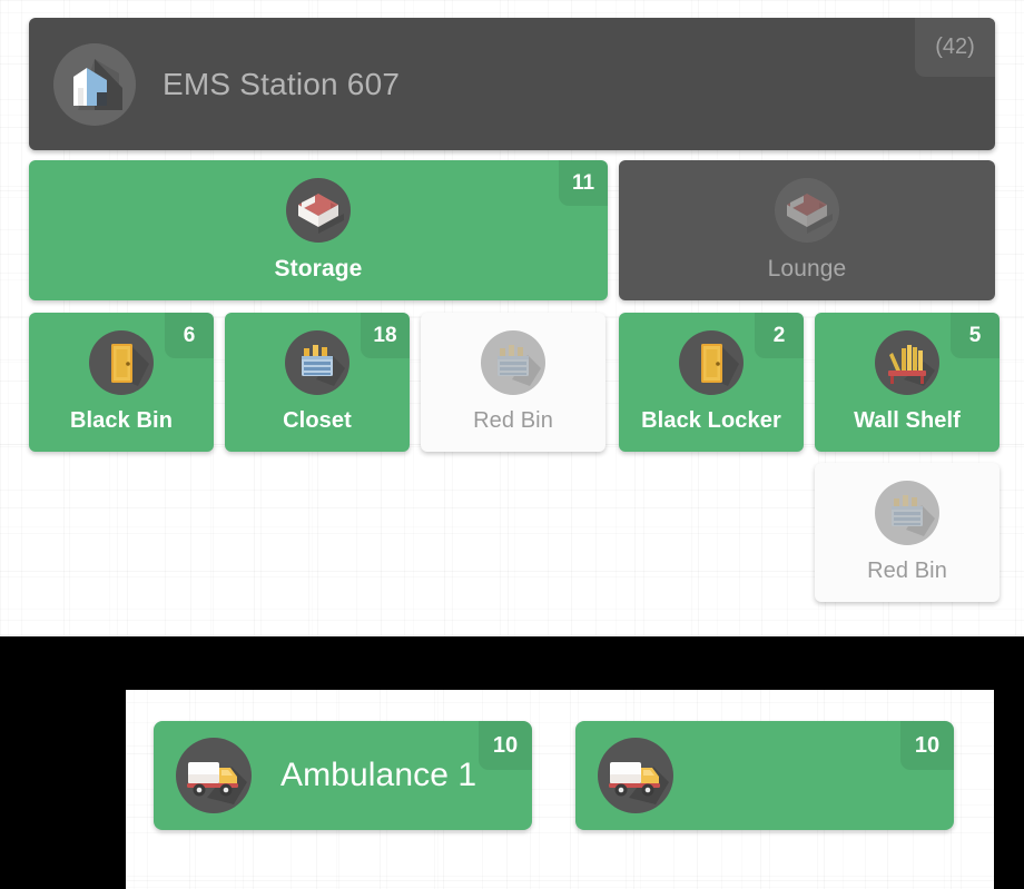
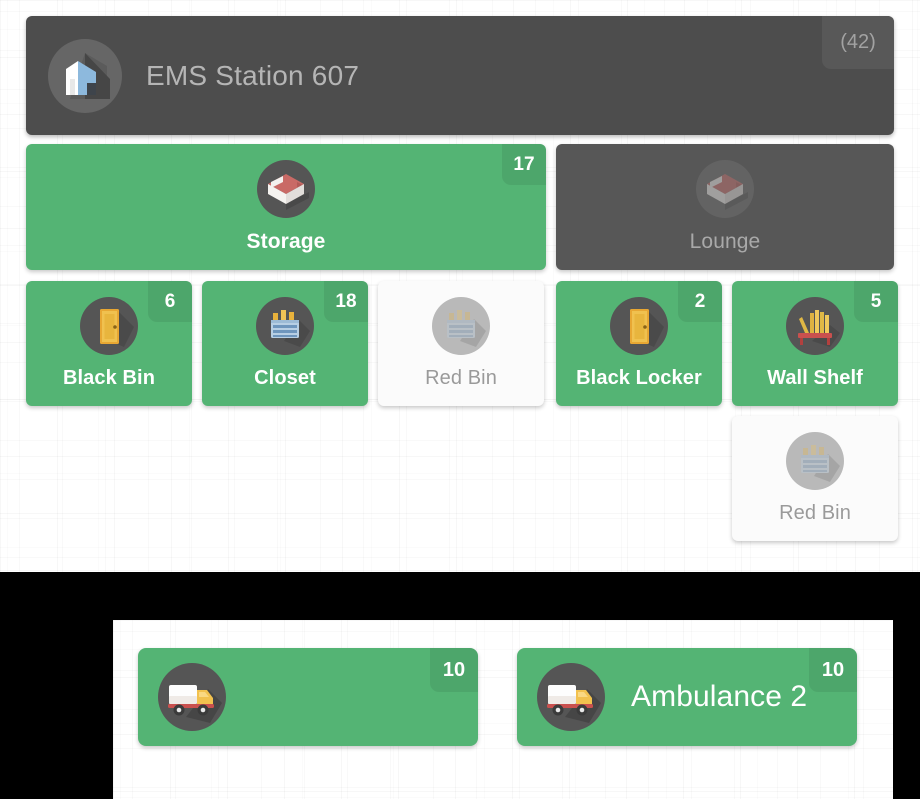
  EMS Station 607
  (42)
  Storage
- 11
+ 17
  Lounge
  Black Bin
  6
  Closet
  18
  Red Bin
  Black Locker
  2
  Wall Shelf
  5
  Red Bin
- Ambulance 1
  10
+ Ambulance 2
  10
